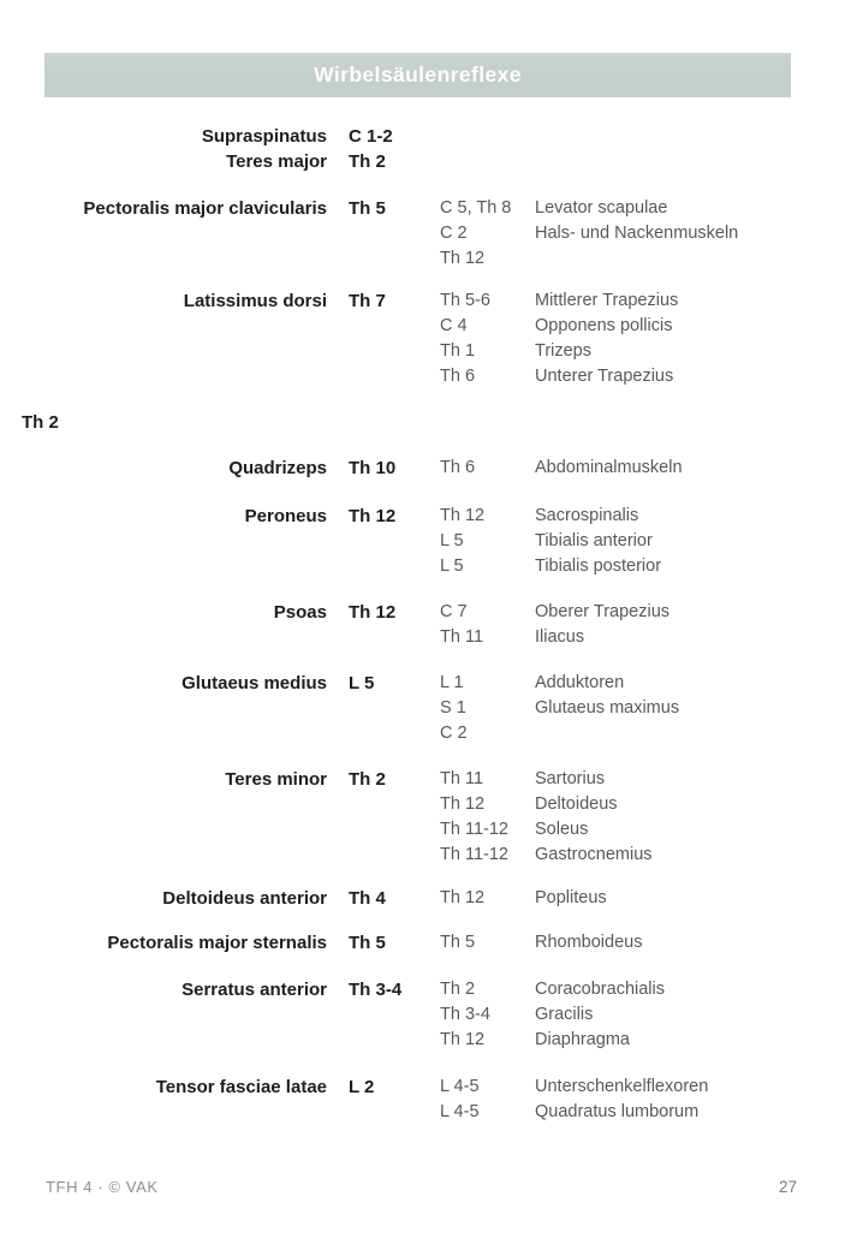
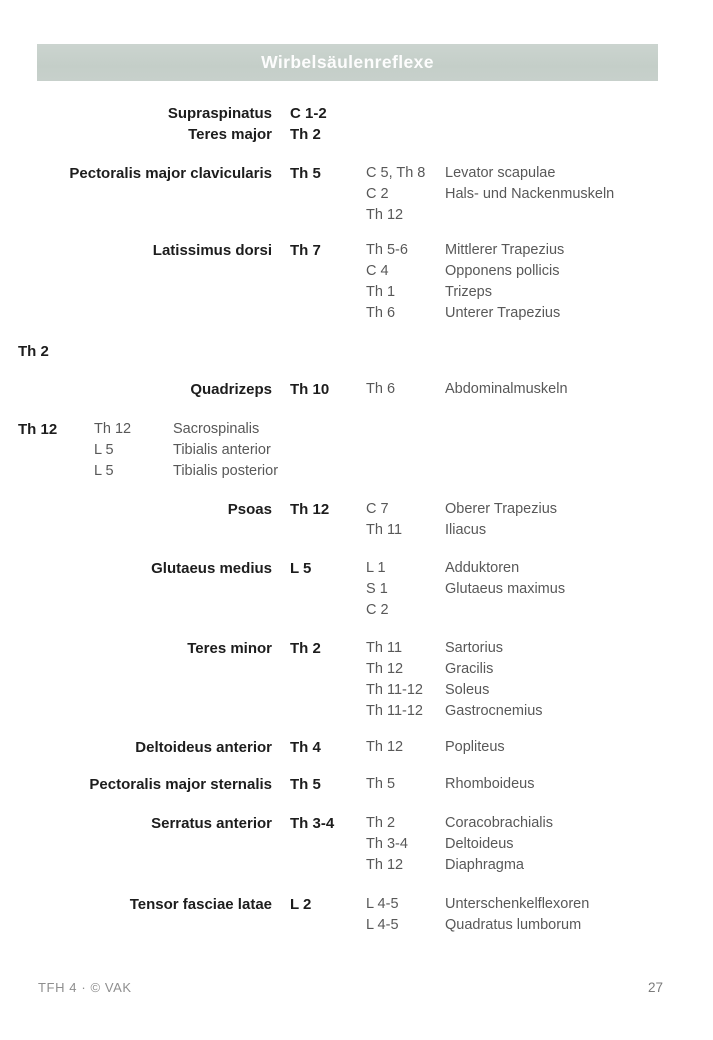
  Wirbelsäulenreflexe
  Supraspinatus
  C 1-2
  Teres major
  Th 2
  Pectoralis major clavicularis
  Th 5
  C 5, Th 8
  C 2
  Th 12
  Levator scapulae
  Hals- und Nackenmuskeln
  Latissimus dorsi
  Th 7
  Th 5-6
  C 4
  Th 1
  Th 6
  Mittlerer Trapezius
  Opponens pollicis
  Trizeps
  Unterer Trapezius
  Th 2
  Quadrizeps
  Th 10
  Th 6
  Abdominalmuskeln
- Peroneus
  Th 12
  Th 12
  L 5
  L 5
  Sacrospinalis
  Tibialis anterior
  Tibialis posterior
  Psoas
  Th 12
  C 7
  Th 11
  Oberer Trapezius
  Iliacus
  Glutaeus medius
  L 5
  L 1
  S 1
  C 2
  Adduktoren
  Glutaeus maximus
  Teres minor
  Th 2
  Th 11
  Th 12
  Th 11-12
  Th 11-12
  Sartorius
- Deltoideus
+ Gracilis
  Soleus
  Gastrocnemius
  Deltoideus anterior
  Th 4
  Th 12
  Popliteus
  Pectoralis major sternalis
  Th 5
  Th 5
  Rhomboideus
  Serratus anterior
  Th 3-4
  Th 2
  Th 3-4
  Th 12
  Coracobrachialis
- Gracilis
+ Deltoideus
  Diaphragma
  Tensor fasciae latae
  L 2
  L 4-5
  L 4-5
  Unterschenkelflexoren
  Quadratus lumborum
  TFH 4 · © VAK
  27
